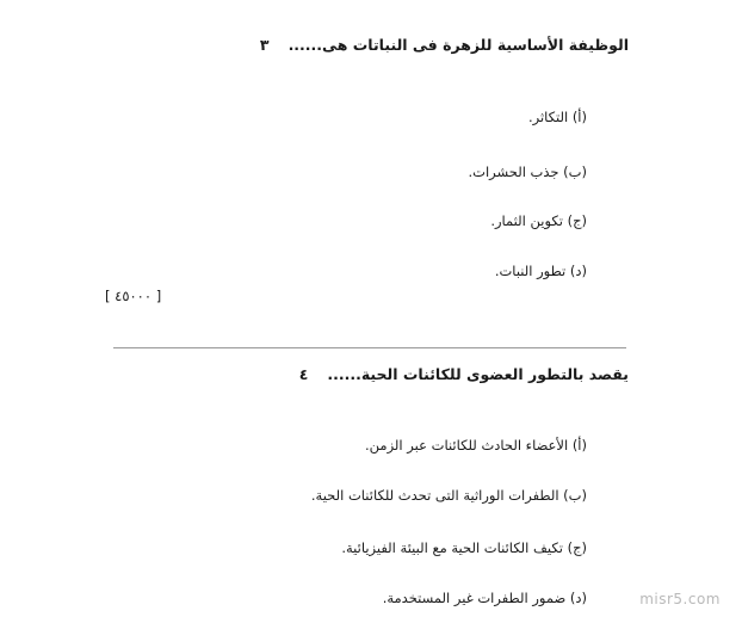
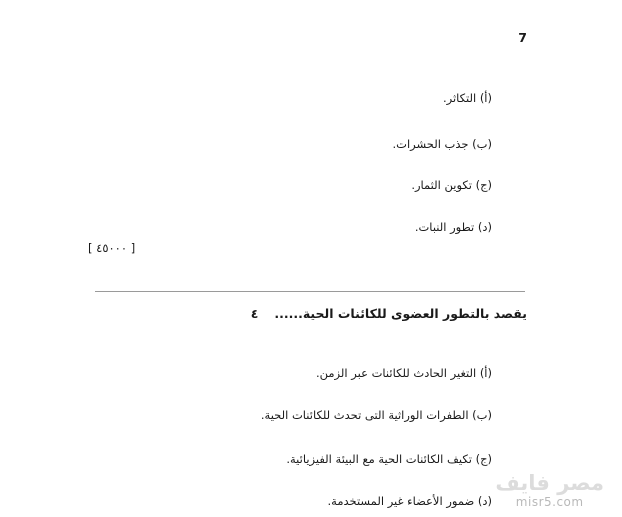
- الوظيفة الأساسية للزهرة فى النباتات هى......
- ٣
+ 7
  (أ) التكاثر.
  (ب) جذب الحشرات.
  (ج) تكوين الثمار.
  (د) تطور النبات.
  [ ٤٥٠٠٠ ]
  يقصد بالتطور العضوى للكائنات الحية......
  ٤
- (أ) الأعضاء الحادث للكائنات عبر الزمن.
+ (أ) التغير الحادث للكائنات عبر الزمن.
  (ب) الطفرات الوراثية التى تحدث للكائنات الحية.
  (ج) تكيف الكائنات الحية مع البيئة الفيزيائية.
- (د) ضمور الطفرات غير المستخدمة.
+ (د) ضمور الأعضاء غير المستخدمة.
+ مصر فايف
  misr5.com
